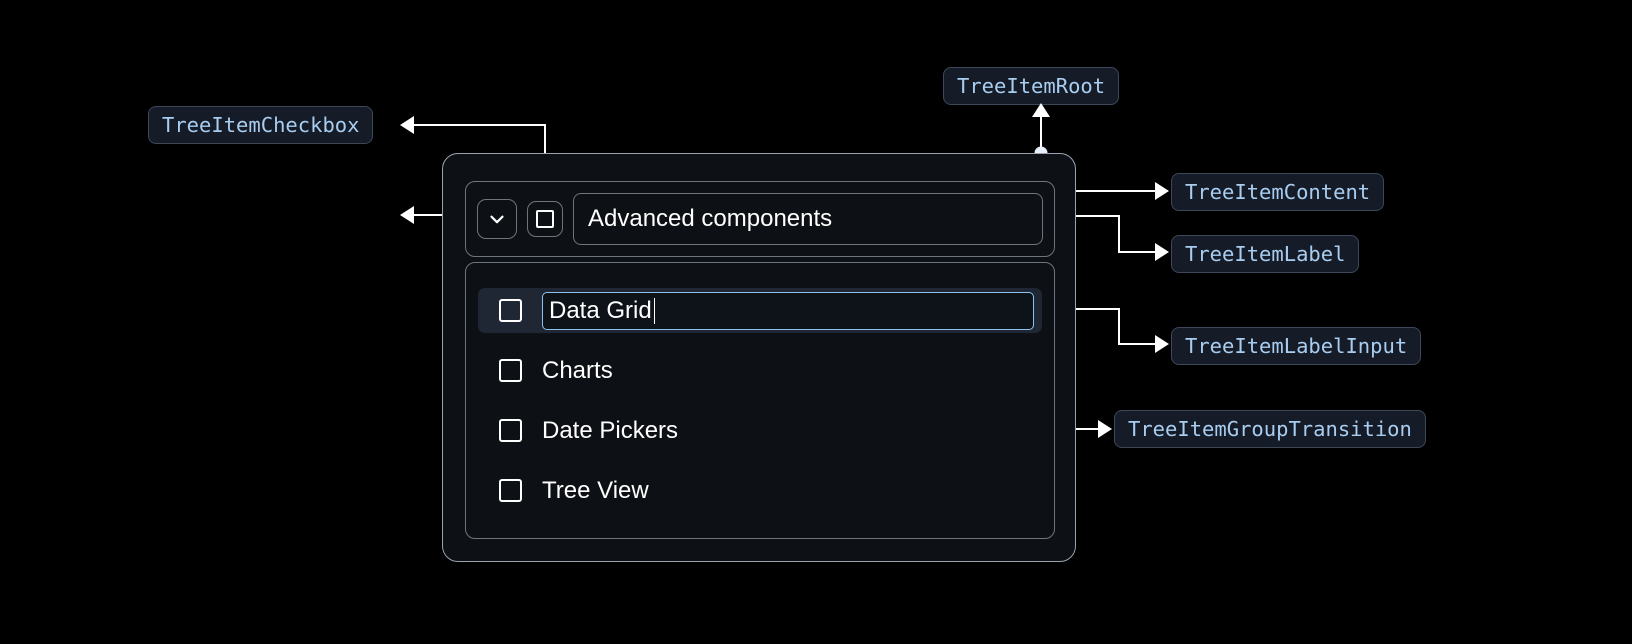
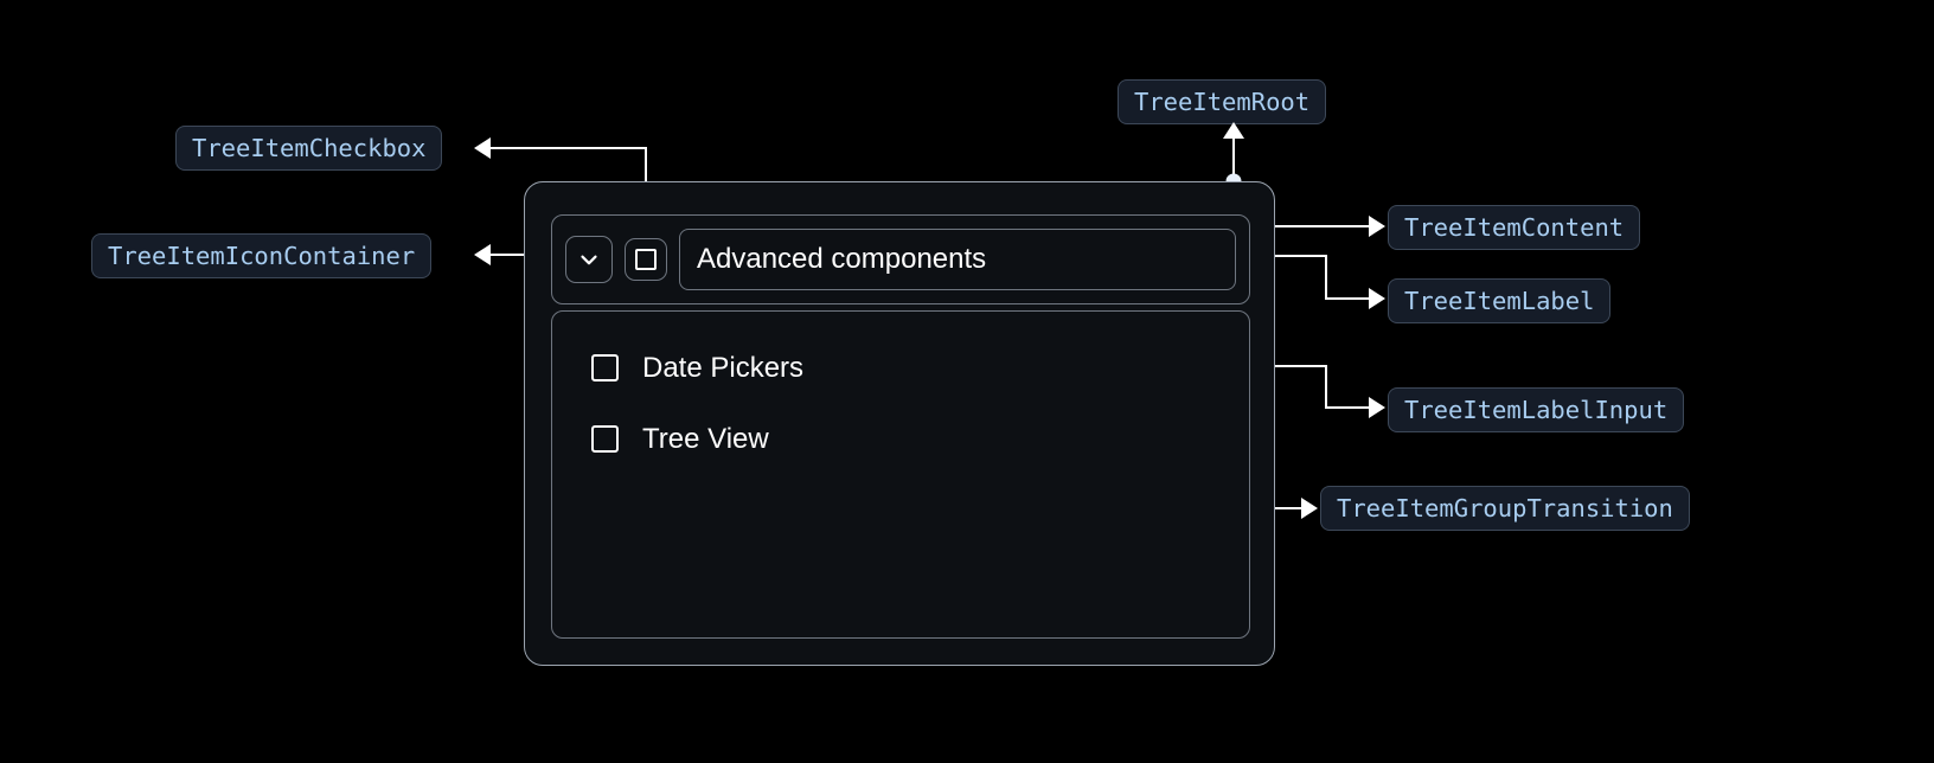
  TreeItemCheckbox
+ TreeItemIconContainer
  TreeItemRoot
  TreeItemContent
  TreeItemLabel
  TreeItemLabelInput
  TreeItemGroupTransition
  Advanced components
- Data Grid
- Charts
  Date Pickers
  Tree View
